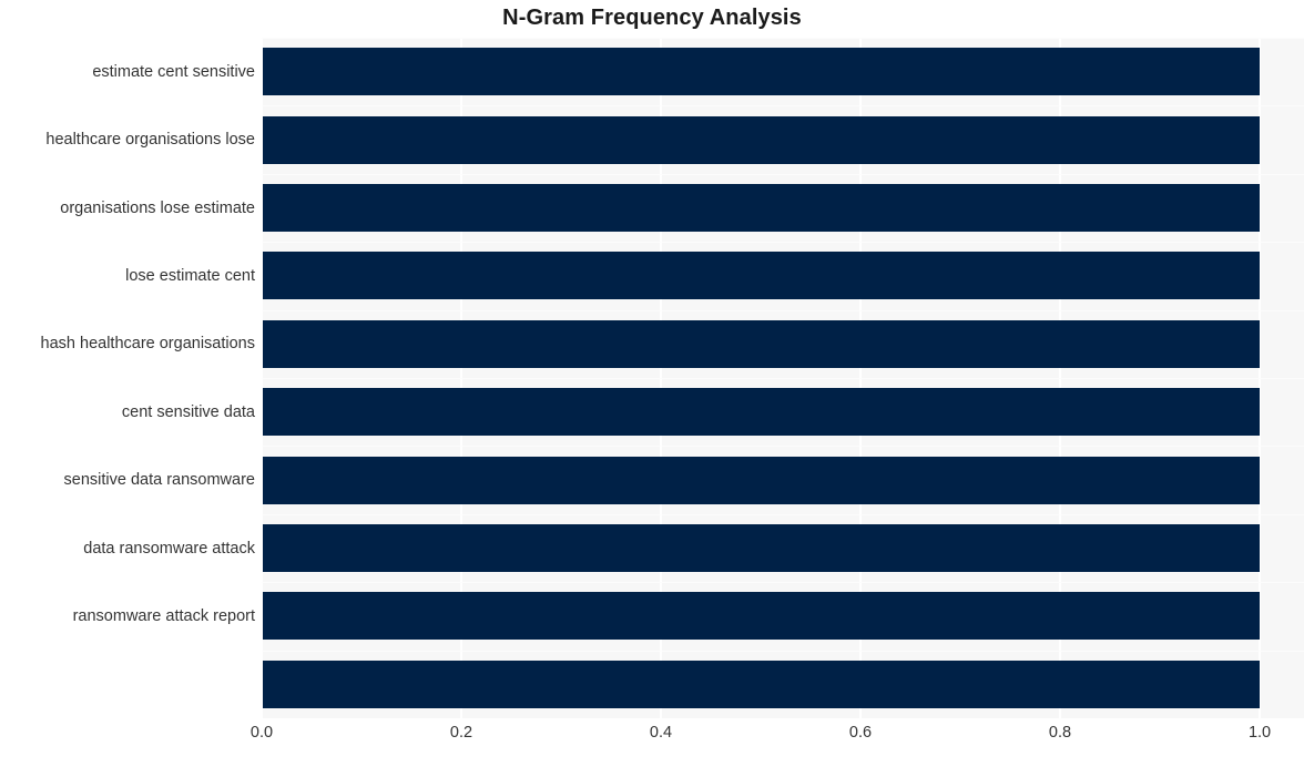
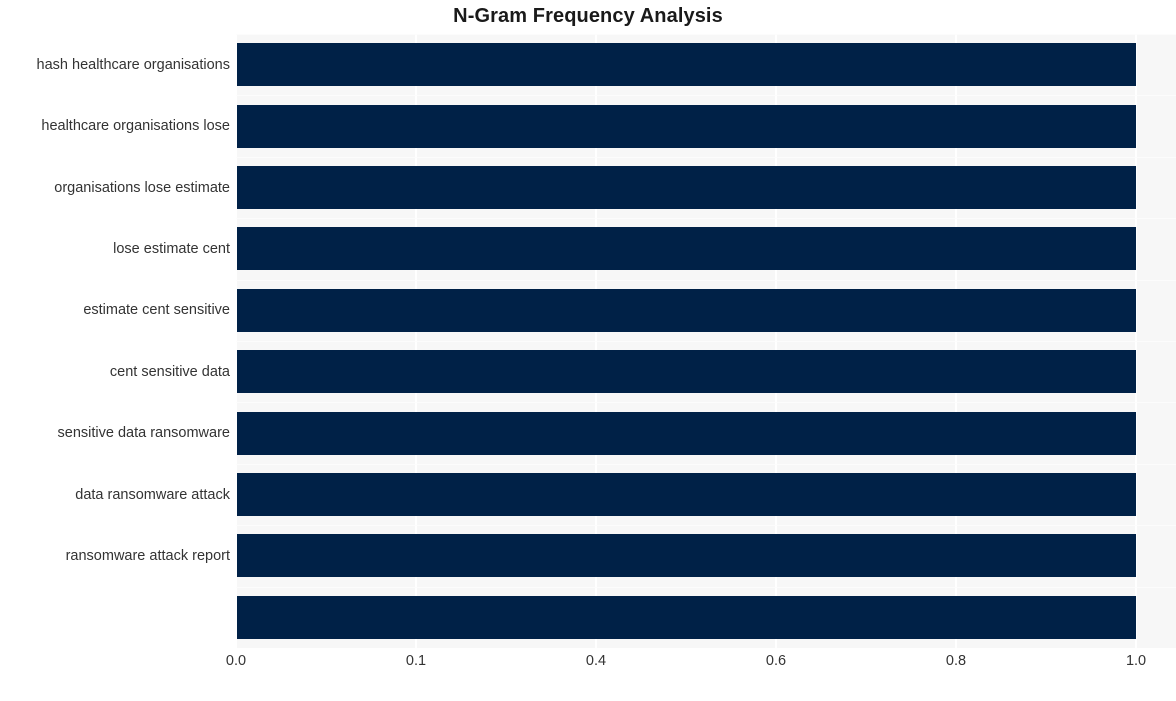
  N-Gram Frequency Analysis
- estimate cent sensitive
+ hash healthcare organisations
  healthcare organisations lose
  organisations lose estimate
  lose estimate cent
- hash healthcare organisations
+ estimate cent sensitive
  cent sensitive data
  sensitive data ransomware
  data ransomware attack
  ransomware attack report
  0.0
- 0.2
+ 0.1
  0.4
  0.6
  0.8
  1.0
